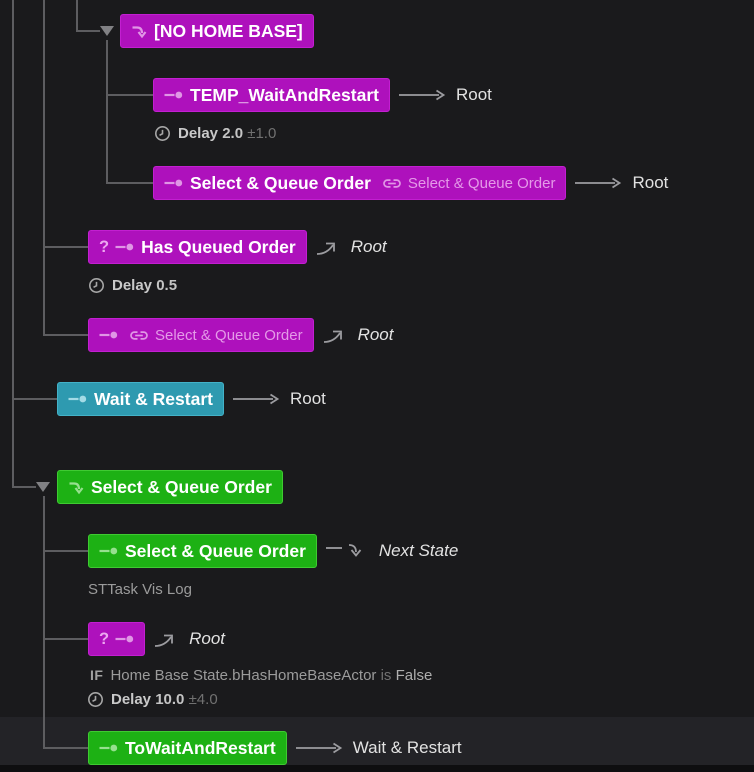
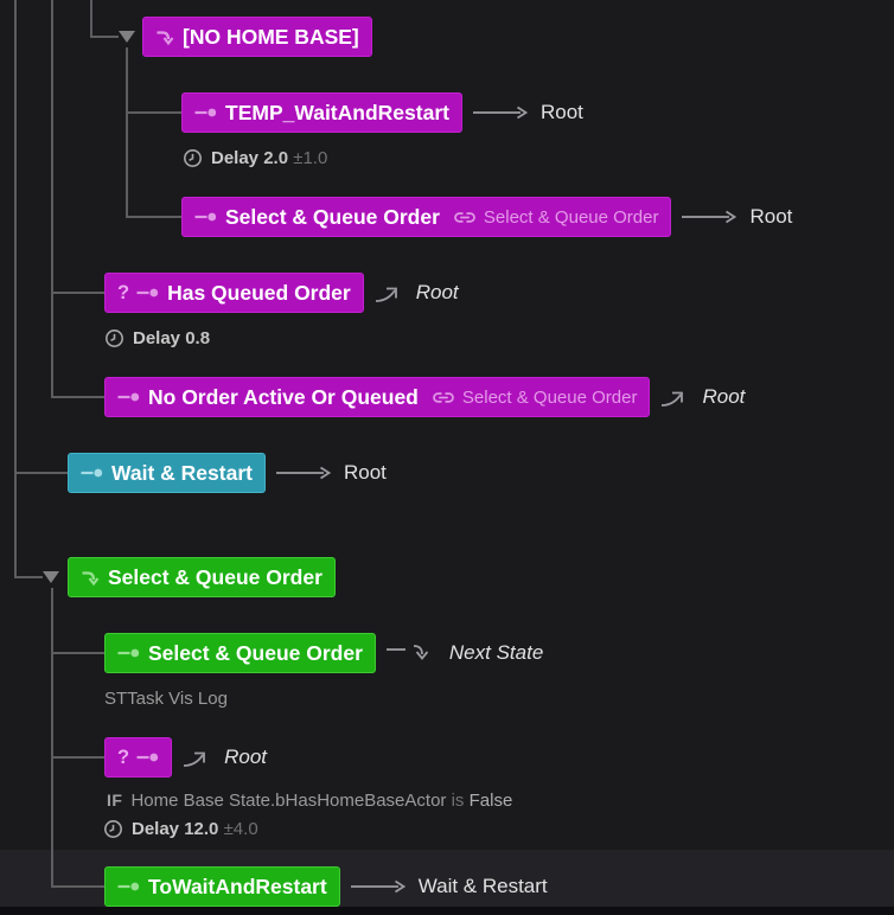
  [NO HOME BASE]
  TEMP_WaitAndRestart
  Root
  Delay 2.0 ±1.0
  Select & Queue Order
  Select & Queue Order
  Root
  ?
  Has Queued Order
  Root
- Delay 0.5
+ Delay 0.8
+ No Order Active Or Queued
  Select & Queue Order
  Root
  Wait & Restart
  Root
  Select & Queue Order
  Select & Queue Order
  Next State
  STTask Vis Log
  ?
  Root
  IF
  Home Base State.bHasHomeBaseActor is False
- Delay 10.0 ±4.0
+ Delay 12.0 ±4.0
  ToWaitAndRestart
  Wait & Restart
